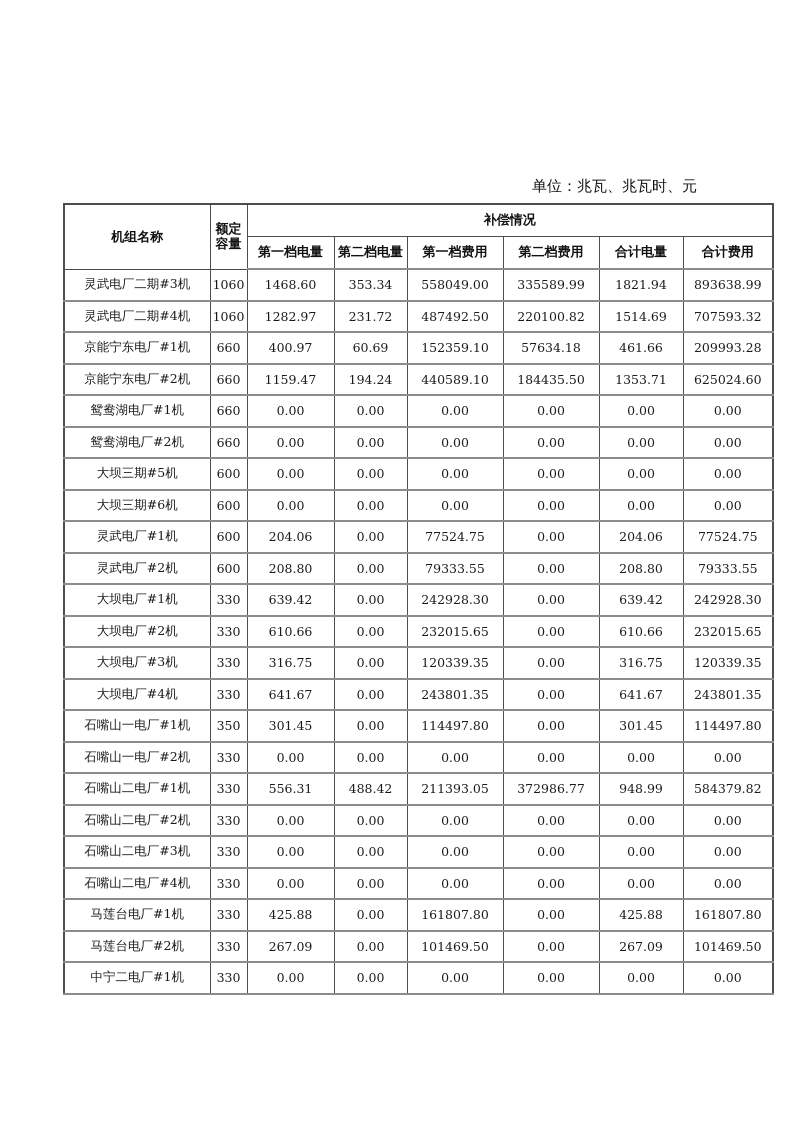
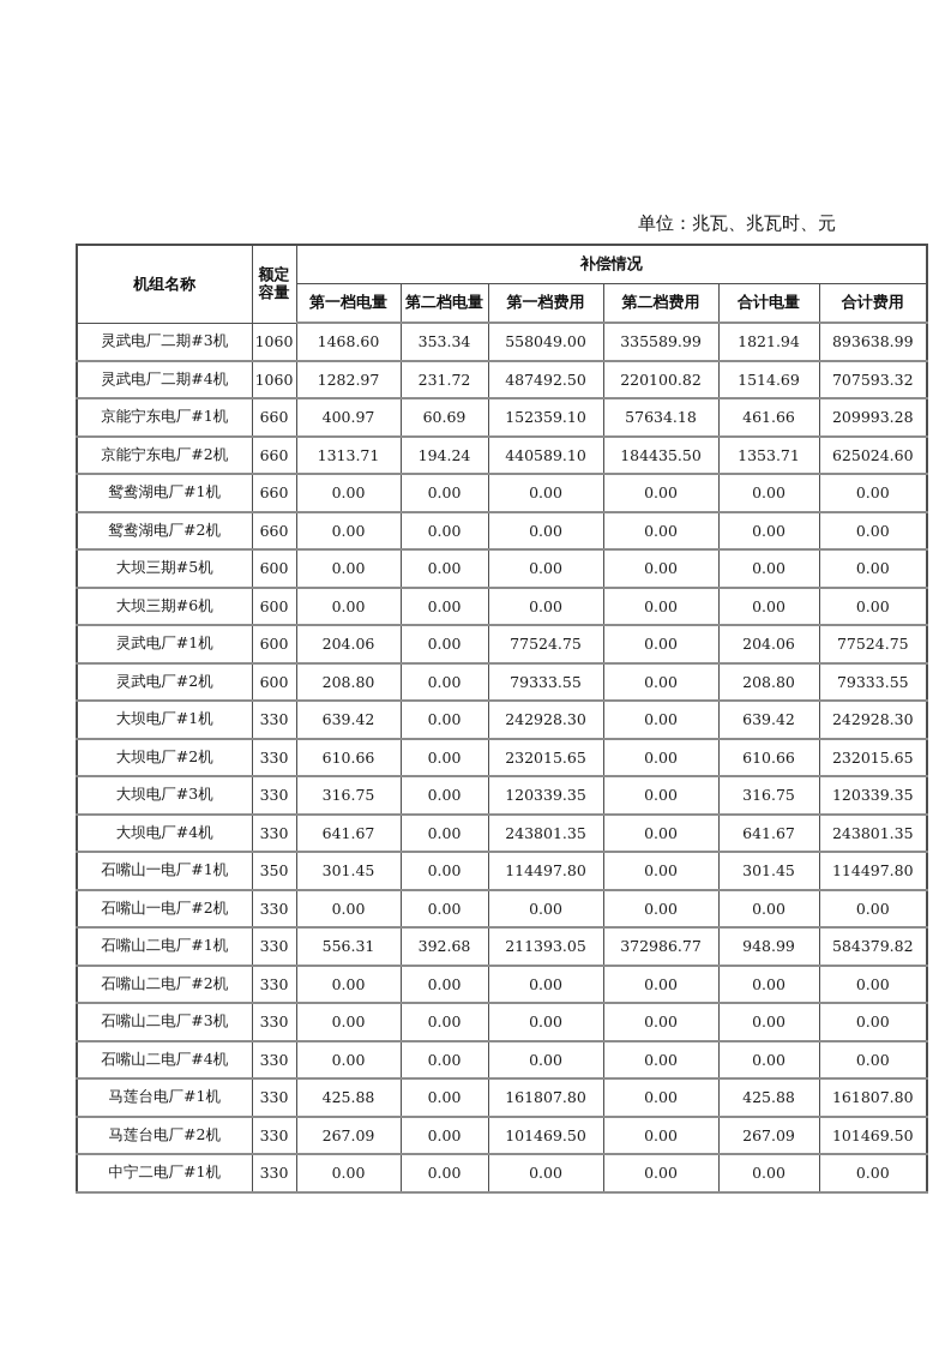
  单位：兆瓦、兆瓦时、元
  机组名称	额定 容量	补偿情况
  第一档电量	第二档电量	第一档费用	第二档费用	合计电量	合计费用
  灵武电厂二期#3机	1060	1468.60	353.34	558049.00	335589.99	1821.94	893638.99
  灵武电厂二期#4机	1060	1282.97	231.72	487492.50	220100.82	1514.69	707593.32
  京能宁东电厂#1机	660	400.97	60.69	152359.10	57634.18	461.66	209993.28
- 京能宁东电厂#2机	660	1159.47	194.24	440589.10	184435.50	1353.71	625024.60
+ 京能宁东电厂#2机	660	1313.71	194.24	440589.10	184435.50	1353.71	625024.60
  鸳鸯湖电厂#1机	660	0.00	0.00	0.00	0.00	0.00	0.00
  鸳鸯湖电厂#2机	660	0.00	0.00	0.00	0.00	0.00	0.00
  大坝三期#5机	600	0.00	0.00	0.00	0.00	0.00	0.00
  大坝三期#6机	600	0.00	0.00	0.00	0.00	0.00	0.00
  灵武电厂#1机	600	204.06	0.00	77524.75	0.00	204.06	77524.75
  灵武电厂#2机	600	208.80	0.00	79333.55	0.00	208.80	79333.55
  大坝电厂#1机	330	639.42	0.00	242928.30	0.00	639.42	242928.30
  大坝电厂#2机	330	610.66	0.00	232015.65	0.00	610.66	232015.65
  大坝电厂#3机	330	316.75	0.00	120339.35	0.00	316.75	120339.35
  大坝电厂#4机	330	641.67	0.00	243801.35	0.00	641.67	243801.35
  石嘴山一电厂#1机	350	301.45	0.00	114497.80	0.00	301.45	114497.80
  石嘴山一电厂#2机	330	0.00	0.00	0.00	0.00	0.00	0.00
- 石嘴山二电厂#1机	330	556.31	488.42	211393.05	372986.77	948.99	584379.82
+ 石嘴山二电厂#1机	330	556.31	392.68	211393.05	372986.77	948.99	584379.82
  石嘴山二电厂#2机	330	0.00	0.00	0.00	0.00	0.00	0.00
  石嘴山二电厂#3机	330	0.00	0.00	0.00	0.00	0.00	0.00
  石嘴山二电厂#4机	330	0.00	0.00	0.00	0.00	0.00	0.00
  马莲台电厂#1机	330	425.88	0.00	161807.80	0.00	425.88	161807.80
  马莲台电厂#2机	330	267.09	0.00	101469.50	0.00	267.09	101469.50
  中宁二电厂#1机	330	0.00	0.00	0.00	0.00	0.00	0.00
